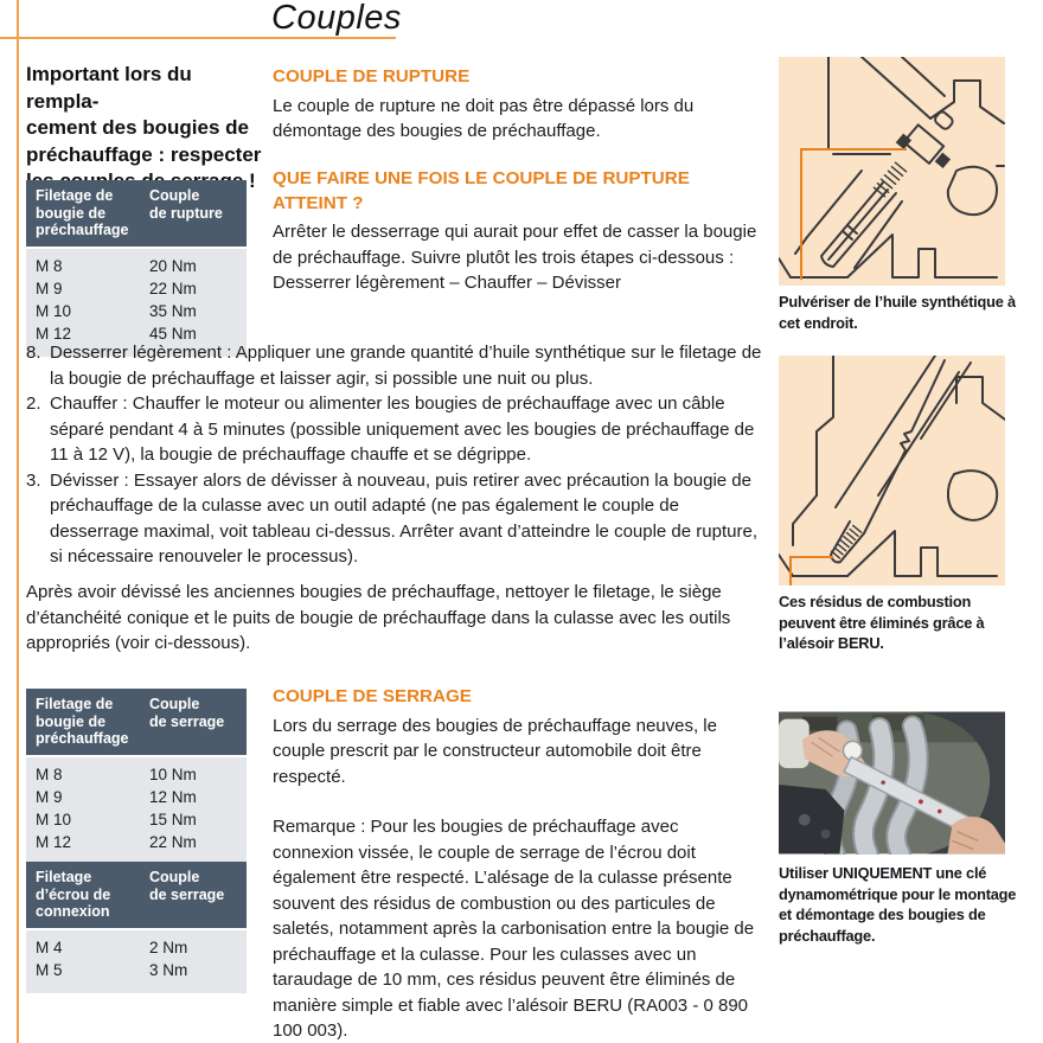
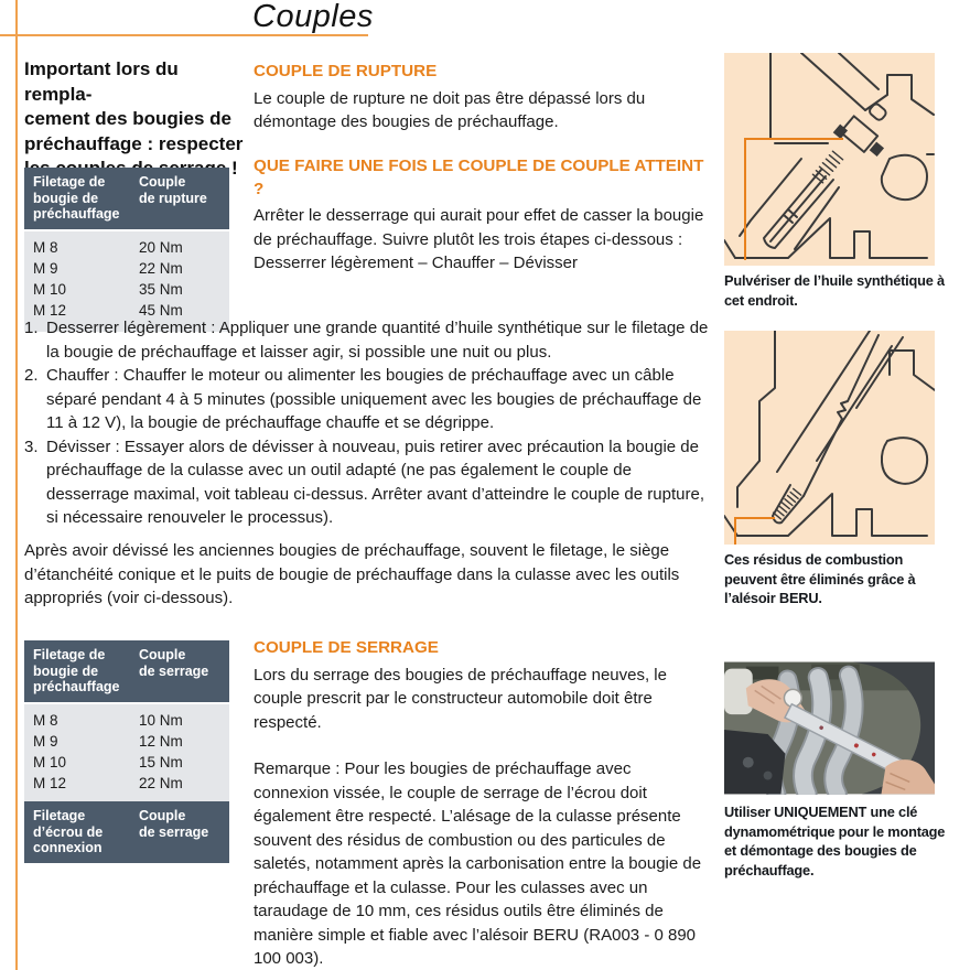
  Couples
  Important lors du rempla-
  cement des bougies de
  préchauffage : respecter
  Filetage de
  bougie de
  préchauffage
  Couple
  de rupture
  M 8
  20 Nm
  M 9
  22 Nm
  M 10
  35 Nm
  M 12
  45 Nm
  COUPLE DE RUPTURE
  Le couple de rupture ne doit pas être dépassé lors du démontage des bougies de préchauffage.
- QUE FAIRE UNE FOIS LE COUPLE DE RUPTURE ATTEINT ?
+ QUE FAIRE UNE FOIS LE COUPLE DE COUPLE ATTEINT ?
  Arrêter le desserrage qui aurait pour effet de casser la bougie de préchauffage. Suivre plutôt les trois étapes ci-dessous : Desserrer légèrement – Chauffer – Dévisser
- 8.
+ 1.
  Desserrer légèrement : Appliquer une grande quantité d’huile synthétique sur le filetage de la bougie de préchauffage et laisser agir, si possible une nuit ou plus.
  2.
  Chauffer : Chauffer le moteur ou alimenter les bougies de préchauffage avec un câble séparé pendant 4 à 5 minutes (possible uniquement avec les bougies de préchauffage de 11 à 12 V), la bougie de préchauffage chauffe et se dégrippe.
  3.
  Dévisser : Essayer alors de dévisser à nouveau, puis retirer avec précaution la bougie de préchauffage de la culasse avec un outil adapté (ne pas également le couple de desserrage maximal, voit tableau ci-dessus. Arrêter avant d’atteindre le couple de rupture, si nécessaire renouveler le processus).
- Après avoir dévissé les anciennes bougies de préchauffage, nettoyer le filetage, le siège d’étanchéité conique et le puits de bougie de préchauffage dans la culasse avec les outils appropriés (voir ci-dessous).
+ Après avoir dévissé les anciennes bougies de préchauffage, souvent le filetage, le siège d’étanchéité conique et le puits de bougie de préchauffage dans la culasse avec les outils appropriés (voir ci-dessous).
  Filetage de
  bougie de
  préchauffage
  Couple
  de serrage
  M 8
  10 Nm
  M 9
  12 Nm
  M 10
  15 Nm
  M 12
  22 Nm
  Filetage
  d’écrou de
  connexion
  Couple
  de serrage
- M 4
- 2 Nm
- M 5
- 3 Nm
  COUPLE DE SERRAGE
  Lors du serrage des bougies de préchauffage neuves, le couple prescrit par le constructeur automobile doit être respecté.
- Remarque : Pour les bougies de préchauffage avec connexion vissée, le couple de serrage de l’écrou doit également être respecté. L’alésage de la culasse présente souvent des résidus de combustion ou des particules de saletés, notamment après la carbonisation entre la bougie de préchauffage et la culasse. Pour les culasses avec un taraudage de 10 mm, ces résidus peuvent être éliminés de manière simple et fiable avec l’alésoir BERU (RA003 - 0 890 100 003).
+ Remarque : Pour les bougies de préchauffage avec connexion vissée, le couple de serrage de l’écrou doit également être respecté. L’alésage de la culasse présente souvent des résidus de combustion ou des particules de saletés, notamment après la carbonisation entre la bougie de préchauffage et la culasse. Pour les culasses avec un taraudage de 10 mm, ces résidus outils être éliminés de manière simple et fiable avec l’alésoir BERU (RA003 - 0 890 100 003).
  Pulvériser de l’huile synthétique à cet endroit.
  Ces résidus de combustion peuvent être éliminés grâce à l’alésoir BERU.
  Utiliser UNIQUEMENT une clé dynamométrique pour le montage et démontage des bougies de préchauffage.
